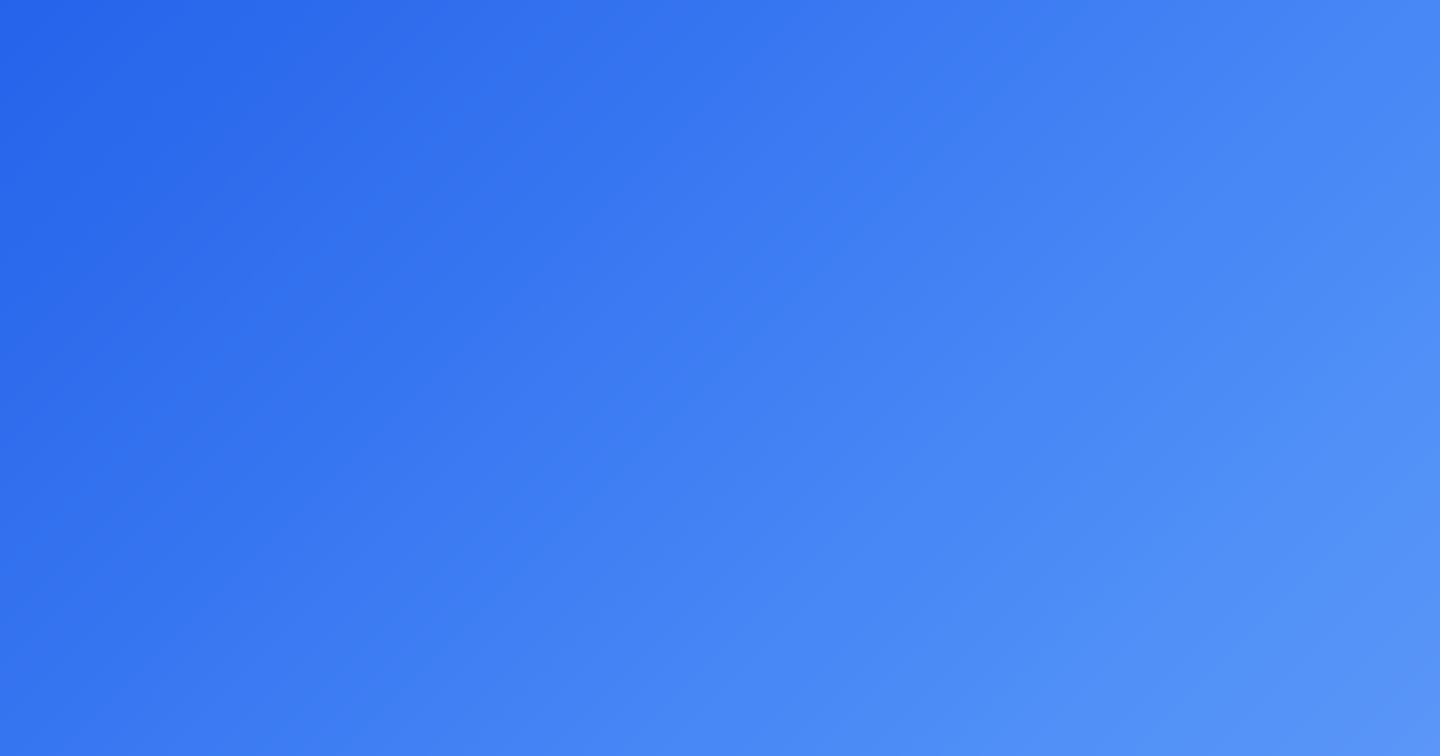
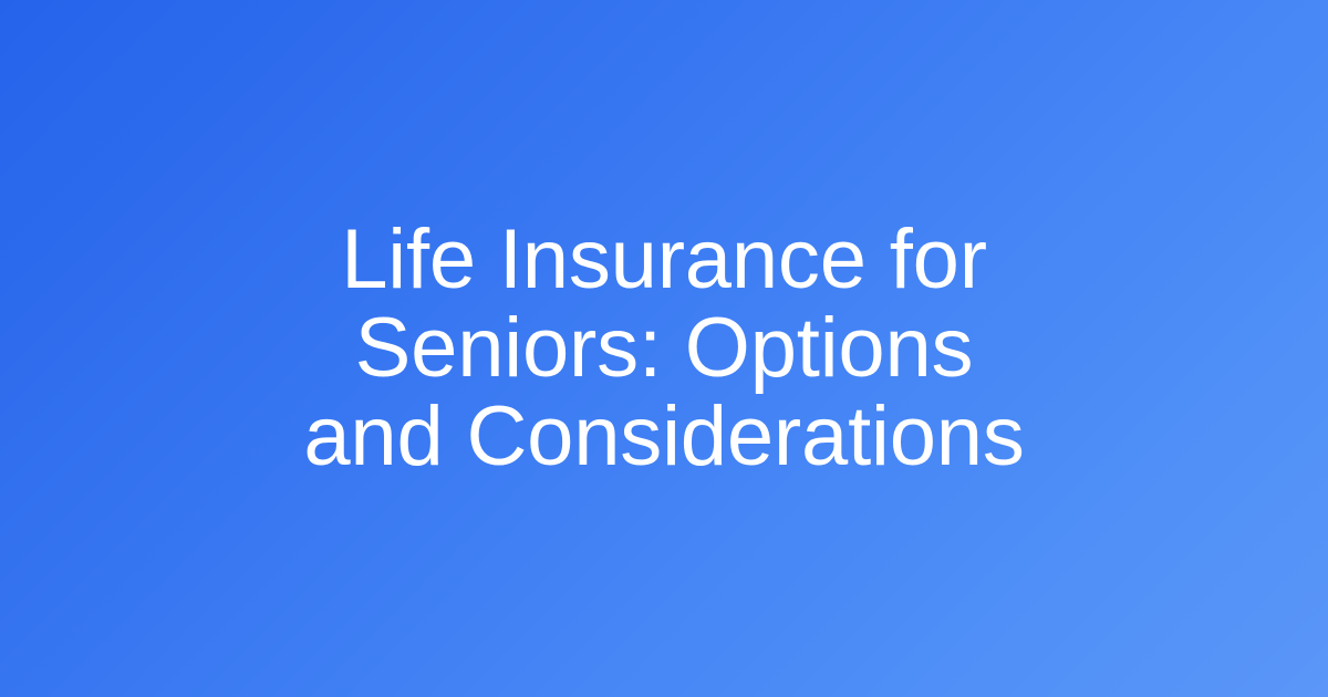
+ Life Insurance for Seniors: Options and Considerations
